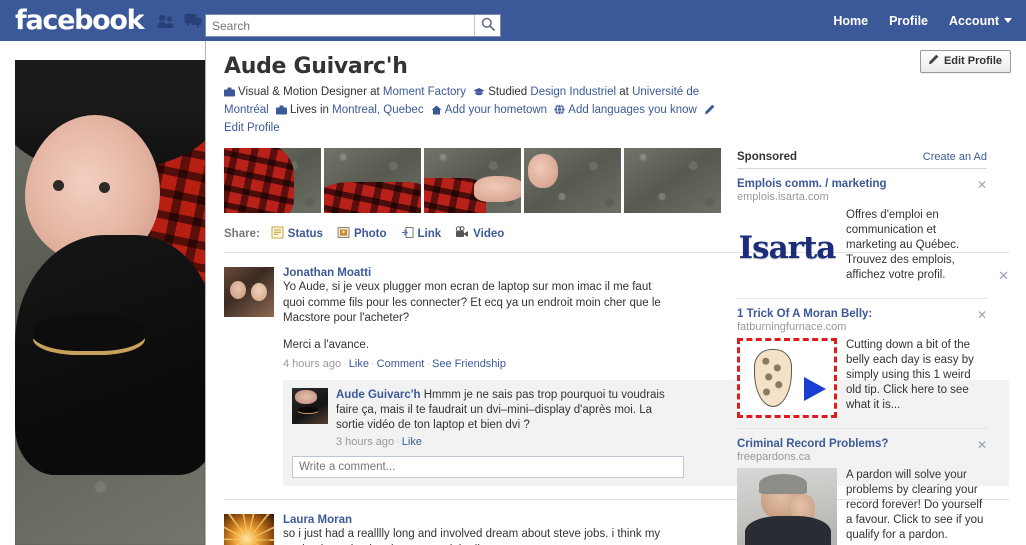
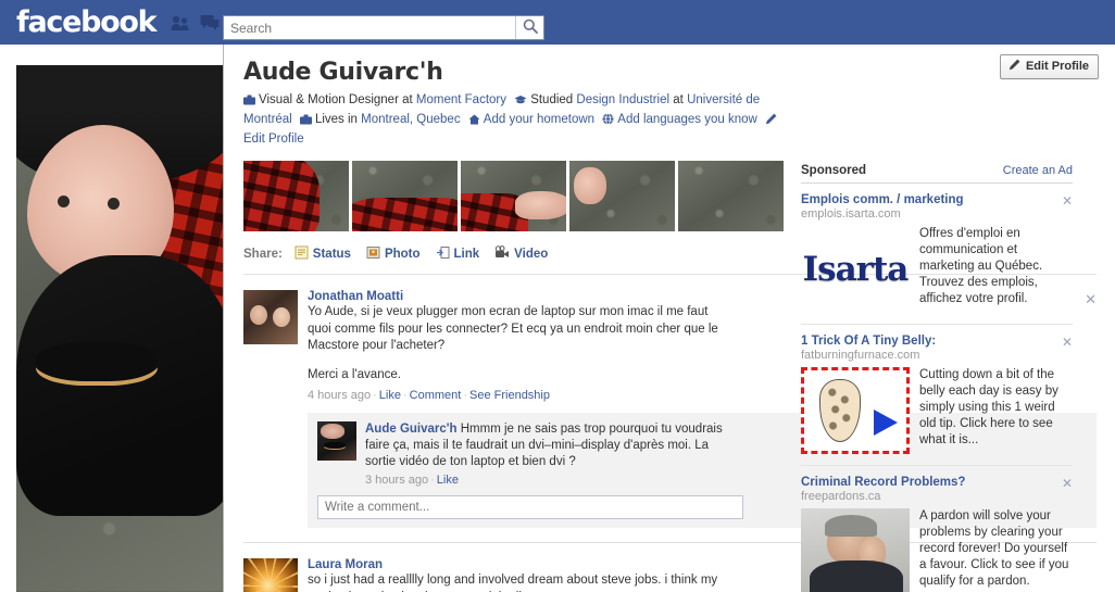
  Aude Guivarc'h
  Visual & Motion Designer at Moment Factory Studied Design Industriel at Université de Montréal Lives in Montreal, Quebec Add your hometown Add languages you know Edit Profile
  Edit Profile
  Share:
  Status
  Photo
  Link
  Video
  ✕
  Jonathan Moatti
  Yo Aude, si je veux plugger mon ecran de laptop sur mon imac il me faut quoi comme fils pour les connecter? Et ecq ya un endroit moin cher que le Macstore pour l'acheter?
  Merci a l'avance.
  4 hours ago · Like · Comment · See Friendship
  Aude Guivarc'h Hmmm je ne sais pas trop pourquoi tu voudrais faire ça, mais il te faudrait un dvi–mini–display d'après moi. La sortie vidéo de ton laptop et bien dvi ?
  3 hours ago Like
  Write a comment...
  Laura Moran
  Sponsored
  Create an Ad
  ✕
  Emplois comm. / marketing
  emplois.isarta.com
  Isarta
  Offres d'emploi en communication et marketing au Québec. Trouvez des emplois, affichez votre profil.
  ✕
- 1 Trick Of A Moran Belly:
+ 1 Trick Of A Tiny Belly:
  fatburningfurnace.com
  Cutting down a bit of the belly each day is easy by simply using this 1 weird old tip. Click here to see what it is...
  ✕
  Criminal Record Problems?
  freepardons.ca
  A pardon will solve your problems by clearing your record forever! Do yourself a favour. Click to see if you qualify for a pardon.
  facebook
  Search
- Home
- Profile
- Account
